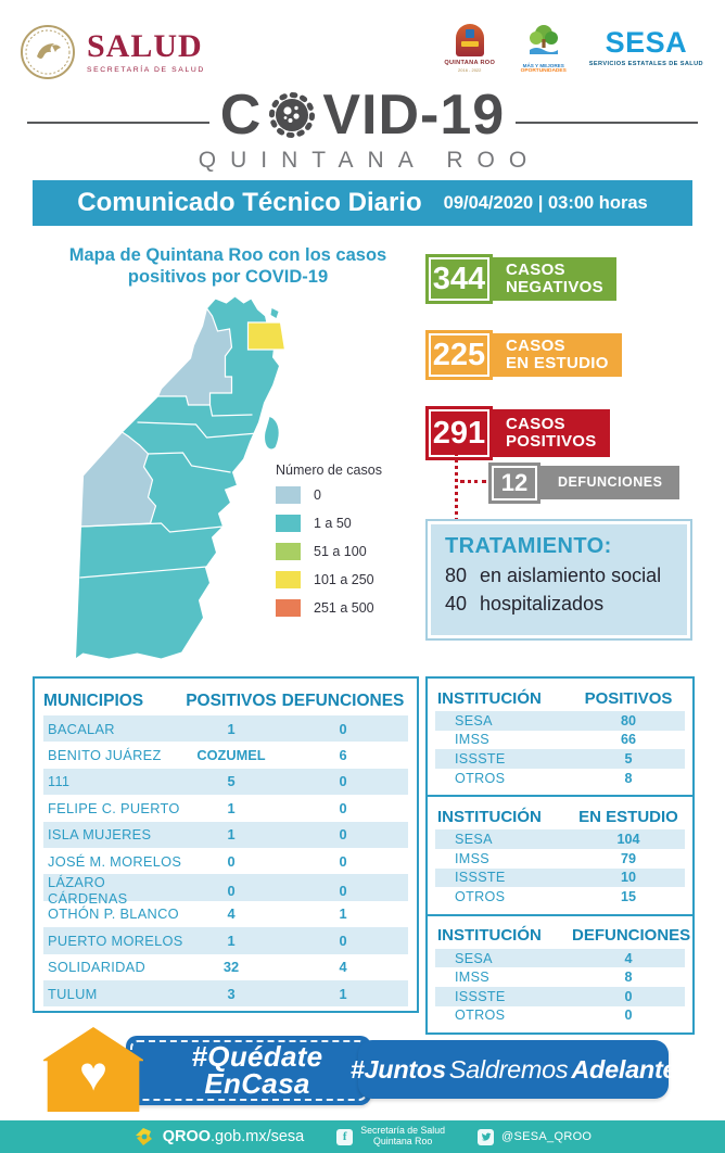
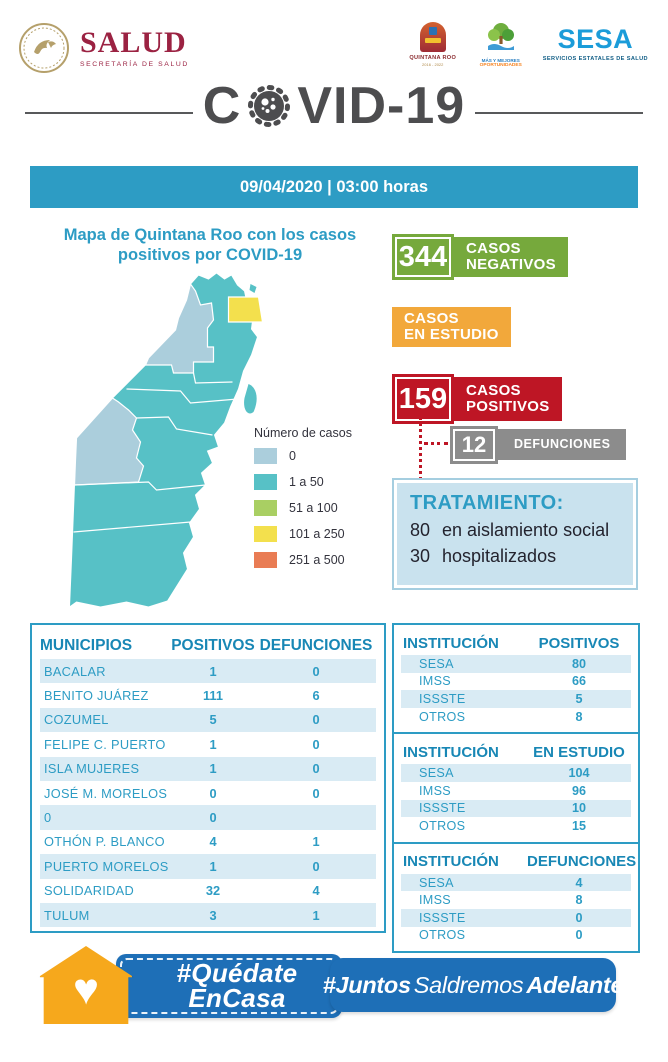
  SALUD
  SESA
  C
  VID-19
- QUINTANA ROO
- Comunicado Técnico Diario
  09/04/2020 | 03:00 horas
  Mapa de Quintana Roo con los casos
  positivos por COVID-19
  Número de casos
  0
  1 a 50
  51 a 100
  101 a 250
  251 a 500
  344
  CASOS
  NEGATIVOS
- 225
  CASOS
  EN ESTUDIO
- 291
+ 159
  CASOS
  POSITIVOS
  12
  DEFUNCIONES
  TRATAMIENTO:
  80
  en aislamiento social
- 40
+ 30
  hospitalizados
  MUNICIPIOS
  POSITIVOS
  DEFUNCIONES
  BACALAR
  1
  0
  BENITO JUÁREZ
- COZUMEL
+ 111
  6
- 111
+ COZUMEL
  5
  0
  FELIPE C. PUERTO
  1
  0
  ISLA MUJERES
  1
  0
  JOSÉ M. MORELOS
  0
  0
- LÁZARO CÁRDENAS
  0
  0
  OTHÓN P. BLANCO
  4
  1
  PUERTO MORELOS
  1
  0
  SOLIDARIDAD
  32
  4
  TULUM
  3
  1
  INSTITUCIÓN
  POSITIVOS
  SESA
  80
  IMSS
  66
  ISSSTE
  5
  OTROS
  8
  INSTITUCIÓN
  EN ESTUDIO
  SESA
  104
  IMSS
- 79
+ 96
  ISSSTE
  10
  OTROS
  15
  INSTITUCIÓN
  DEFUNCIONES
  SESA
  4
  IMSS
  8
  ISSSTE
  0
  OTROS
  0
  #Quédate
  EnCasa
  ♥
  #Juntos
  Saldremos
  Adelante
- QROO.gob.mx/sesa
- f
- Secretaría de Salud
- Quintana Roo
- @SESA_QROO
